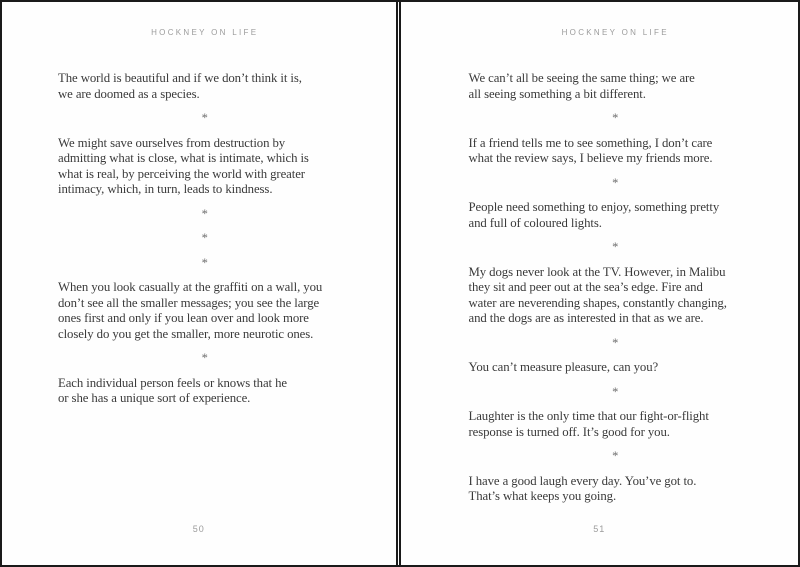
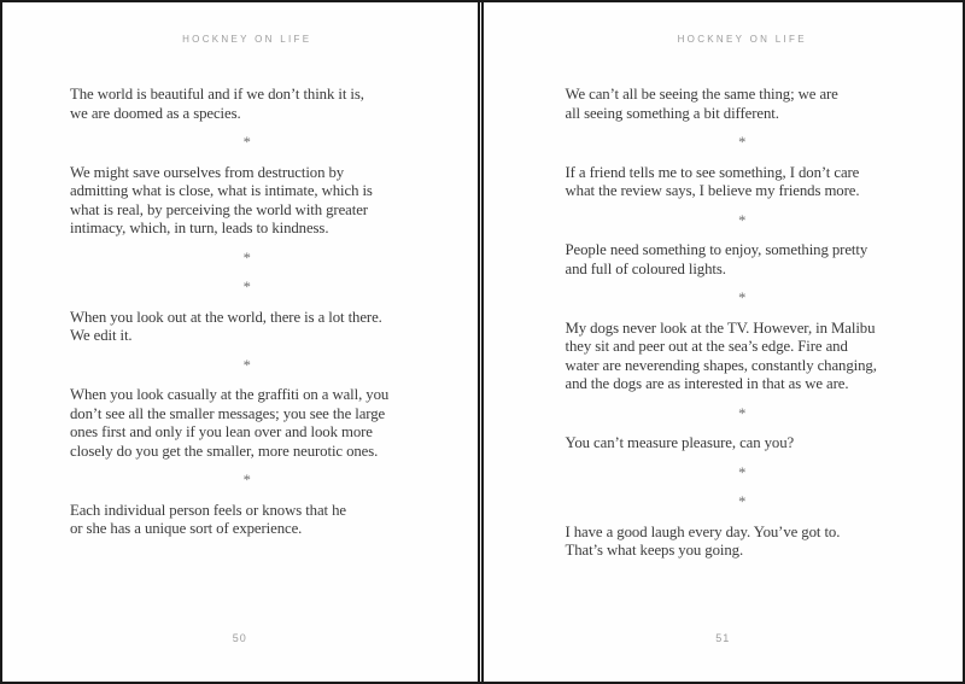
  HOCKNEY ON LIFE
  The world is beautiful and if we don’t think it is,
  we are doomed as a species.
  *
  We might save ourselves from destruction by
  admitting what is close, what is intimate, which is
  what is real, by perceiving the world with greater
  intimacy, which, in turn, leads to kindness.
  *
  *
+ When you look out at the world, there is a lot there.
+ We edit it.
  *
  When you look casually at the graffiti on a wall, you
  don’t see all the smaller messages; you see the large
  ones first and only if you lean over and look more
  closely do you get the smaller, more neurotic ones.
  *
  Each individual person feels or knows that he
  or she has a unique sort of experience.
  50
  HOCKNEY ON LIFE
  We can’t all be seeing the same thing; we are
  all seeing something a bit different.
  *
  If a friend tells me to see something, I don’t care
  what the review says, I believe my friends more.
  *
  People need something to enjoy, something pretty
  and full of coloured lights.
  *
  My dogs never look at the TV. However, in Malibu
  they sit and peer out at the sea’s edge. Fire and
  water are neverending shapes, constantly changing,
  and the dogs are as interested in that as we are.
  *
  You can’t measure pleasure, can you?
  *
- Laughter is the only time that our fight-or-flight
- response is turned off. It’s good for you.
  *
  I have a good laugh every day. You’ve got to.
  That’s what keeps you going.
  51
